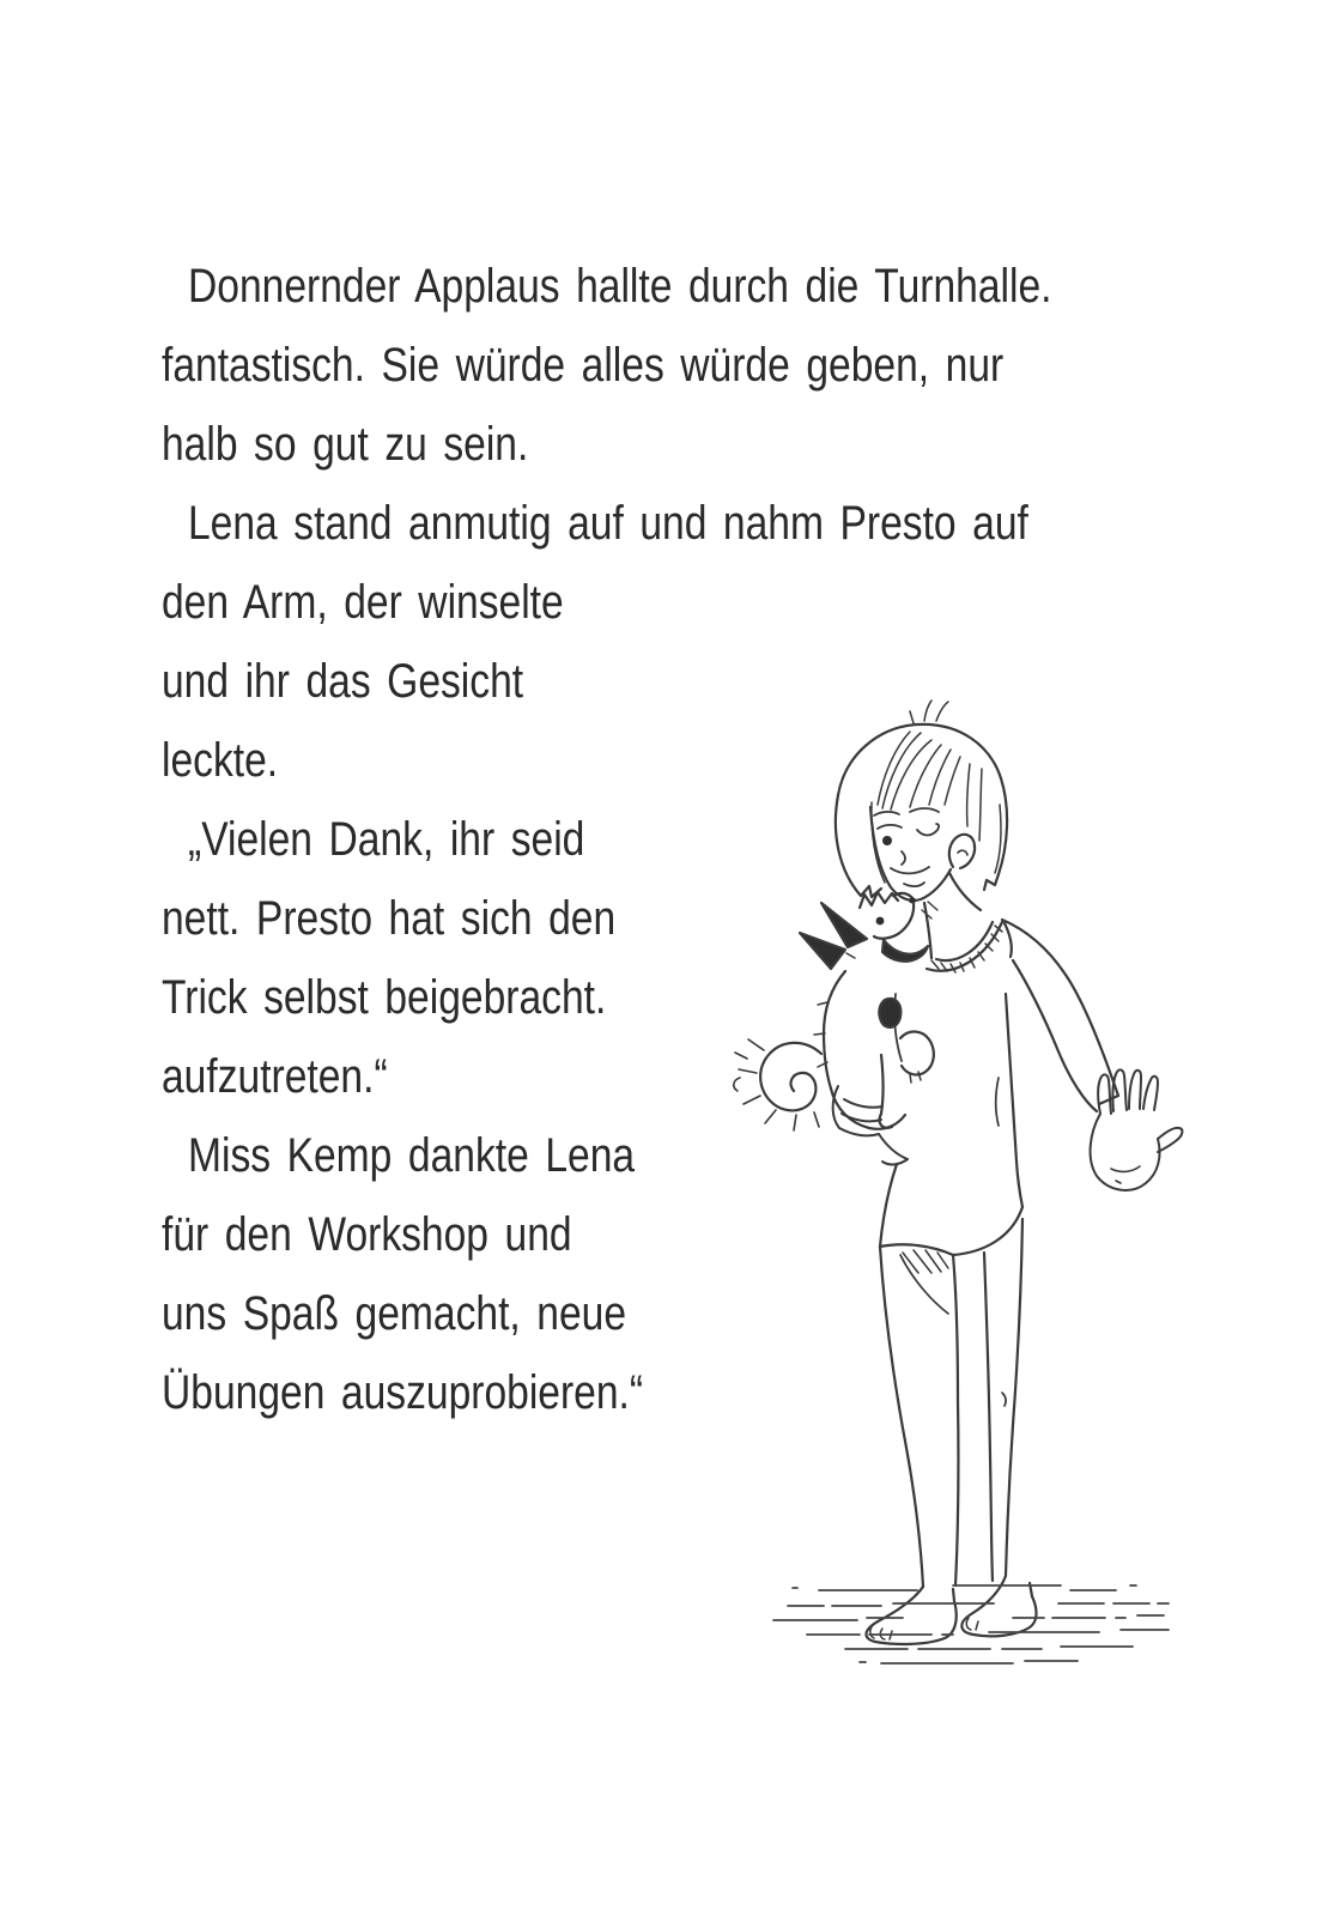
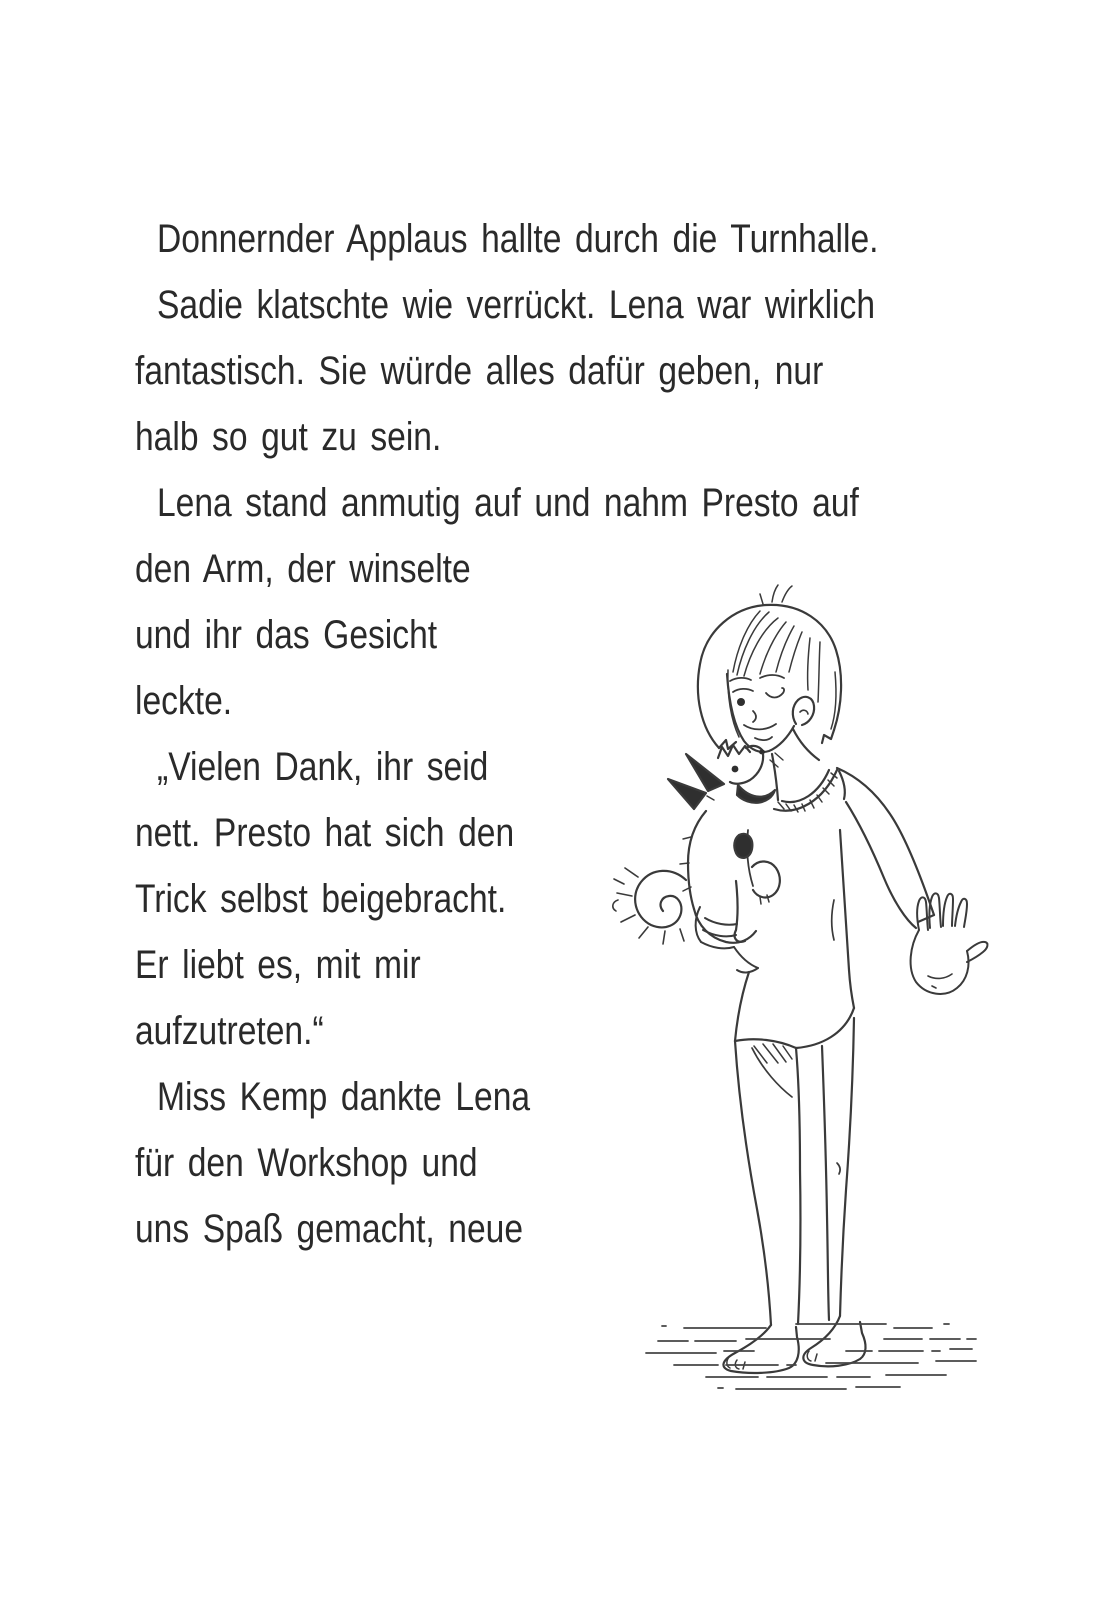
  Donnernder Applaus hallte durch die Turnhalle.
+ Sadie klatschte wie verrückt. Lena war wirklich
- fantastisch. Sie würde alles würde geben, nur
+ fantastisch. Sie würde alles dafür geben, nur
  halb so gut zu sein.
  Lena stand anmutig auf und nahm Presto auf
  den Arm, der winselte
  und ihr das Gesicht
  leckte.
  „Vielen Dank, ihr seid
  nett. Presto hat sich den
  Trick selbst beigebracht.
+ Er liebt es, mit mir
  aufzutreten.“
  Miss Kemp dankte Lena
  für den Workshop und
  uns Spaß gemacht, neue
- Übungen auszuprobieren.“
